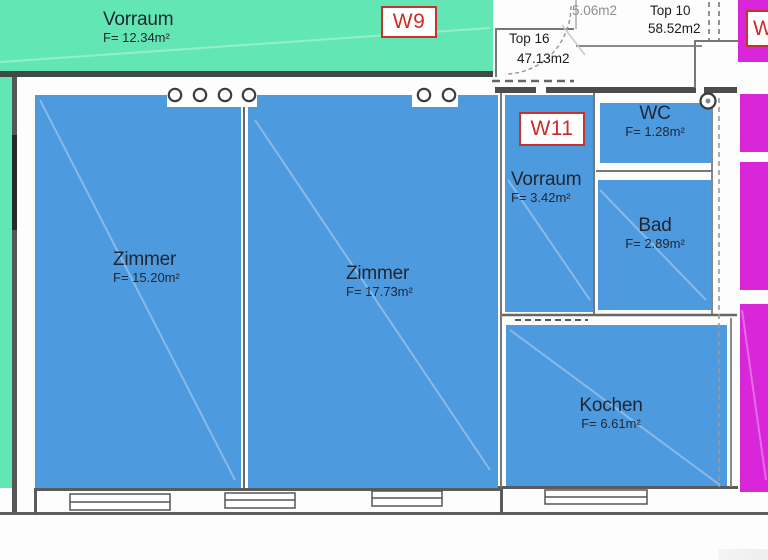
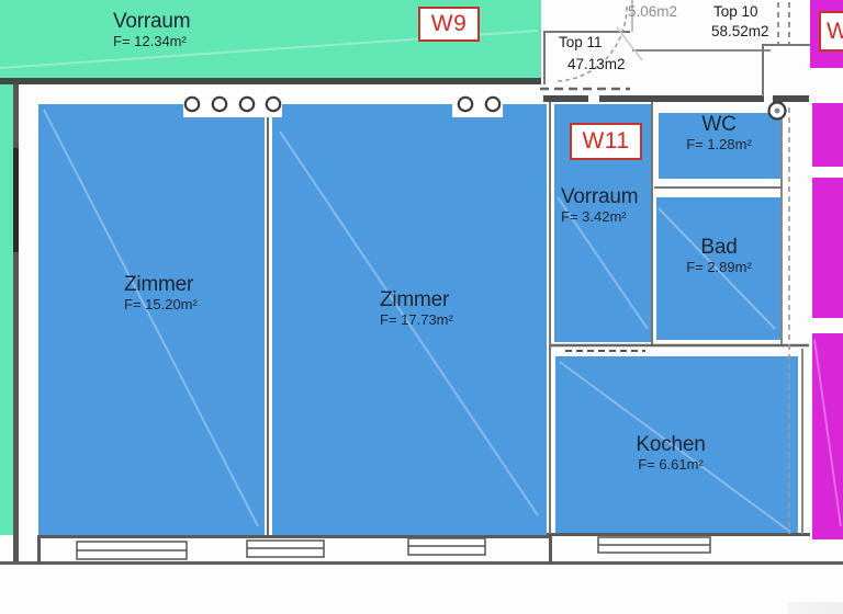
  Vorraum
  F= 12.34m²
  W9
- Top 16
+ Top 11
  47.13m2
  5.06m2
  Top 10
  58.52m2
  W
  W11
  Vorraum
  F= 3.42m²
  Zimmer
  F= 15.20m²
  Zimmer
  F= 17.73m²
  WC
  F= 1.28m²
  Bad
  F= 2.89m²
  Kochen
  F= 6.61m²
